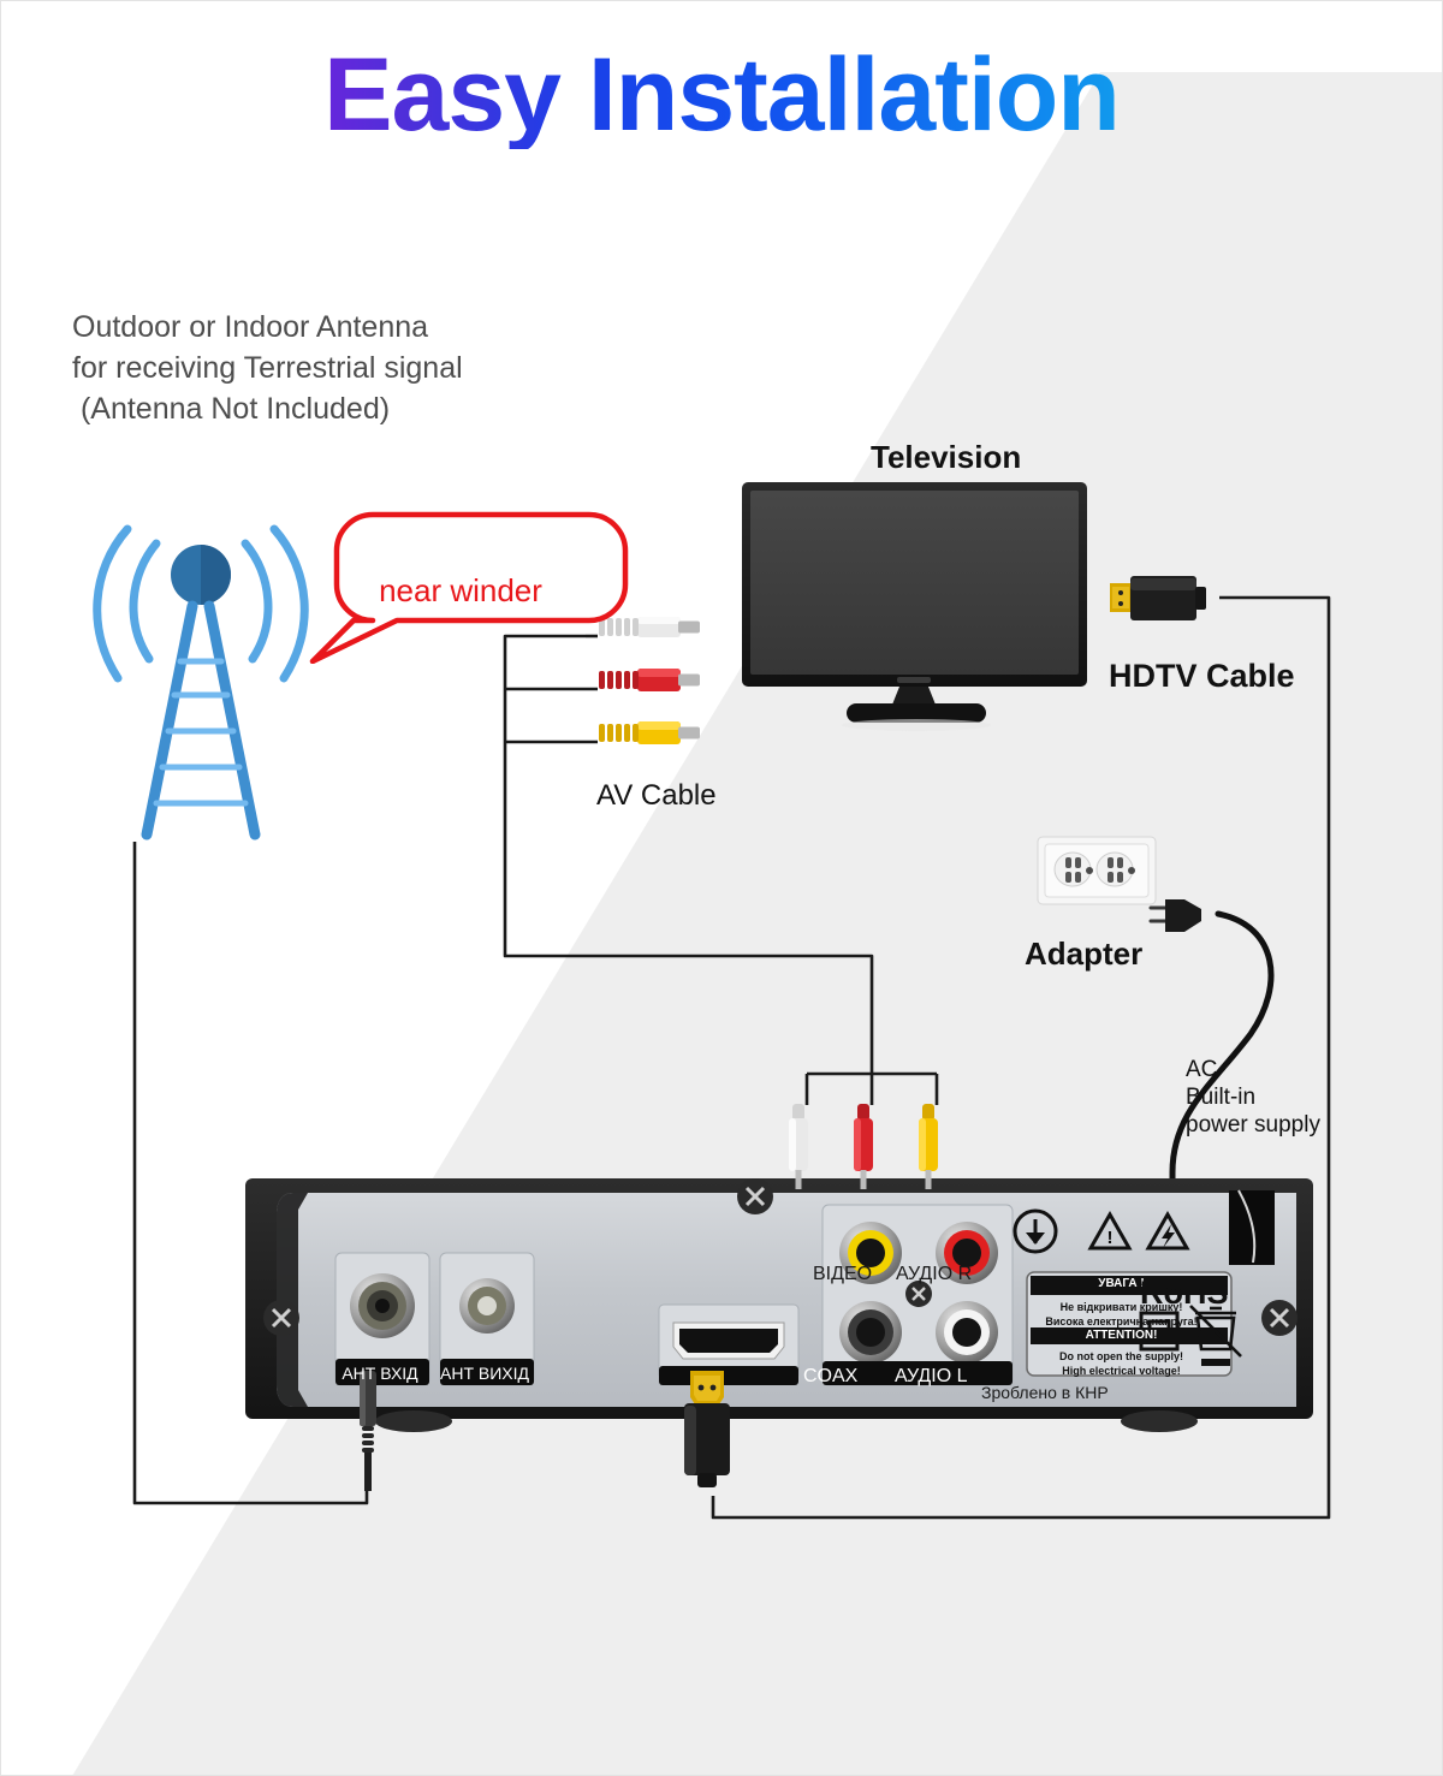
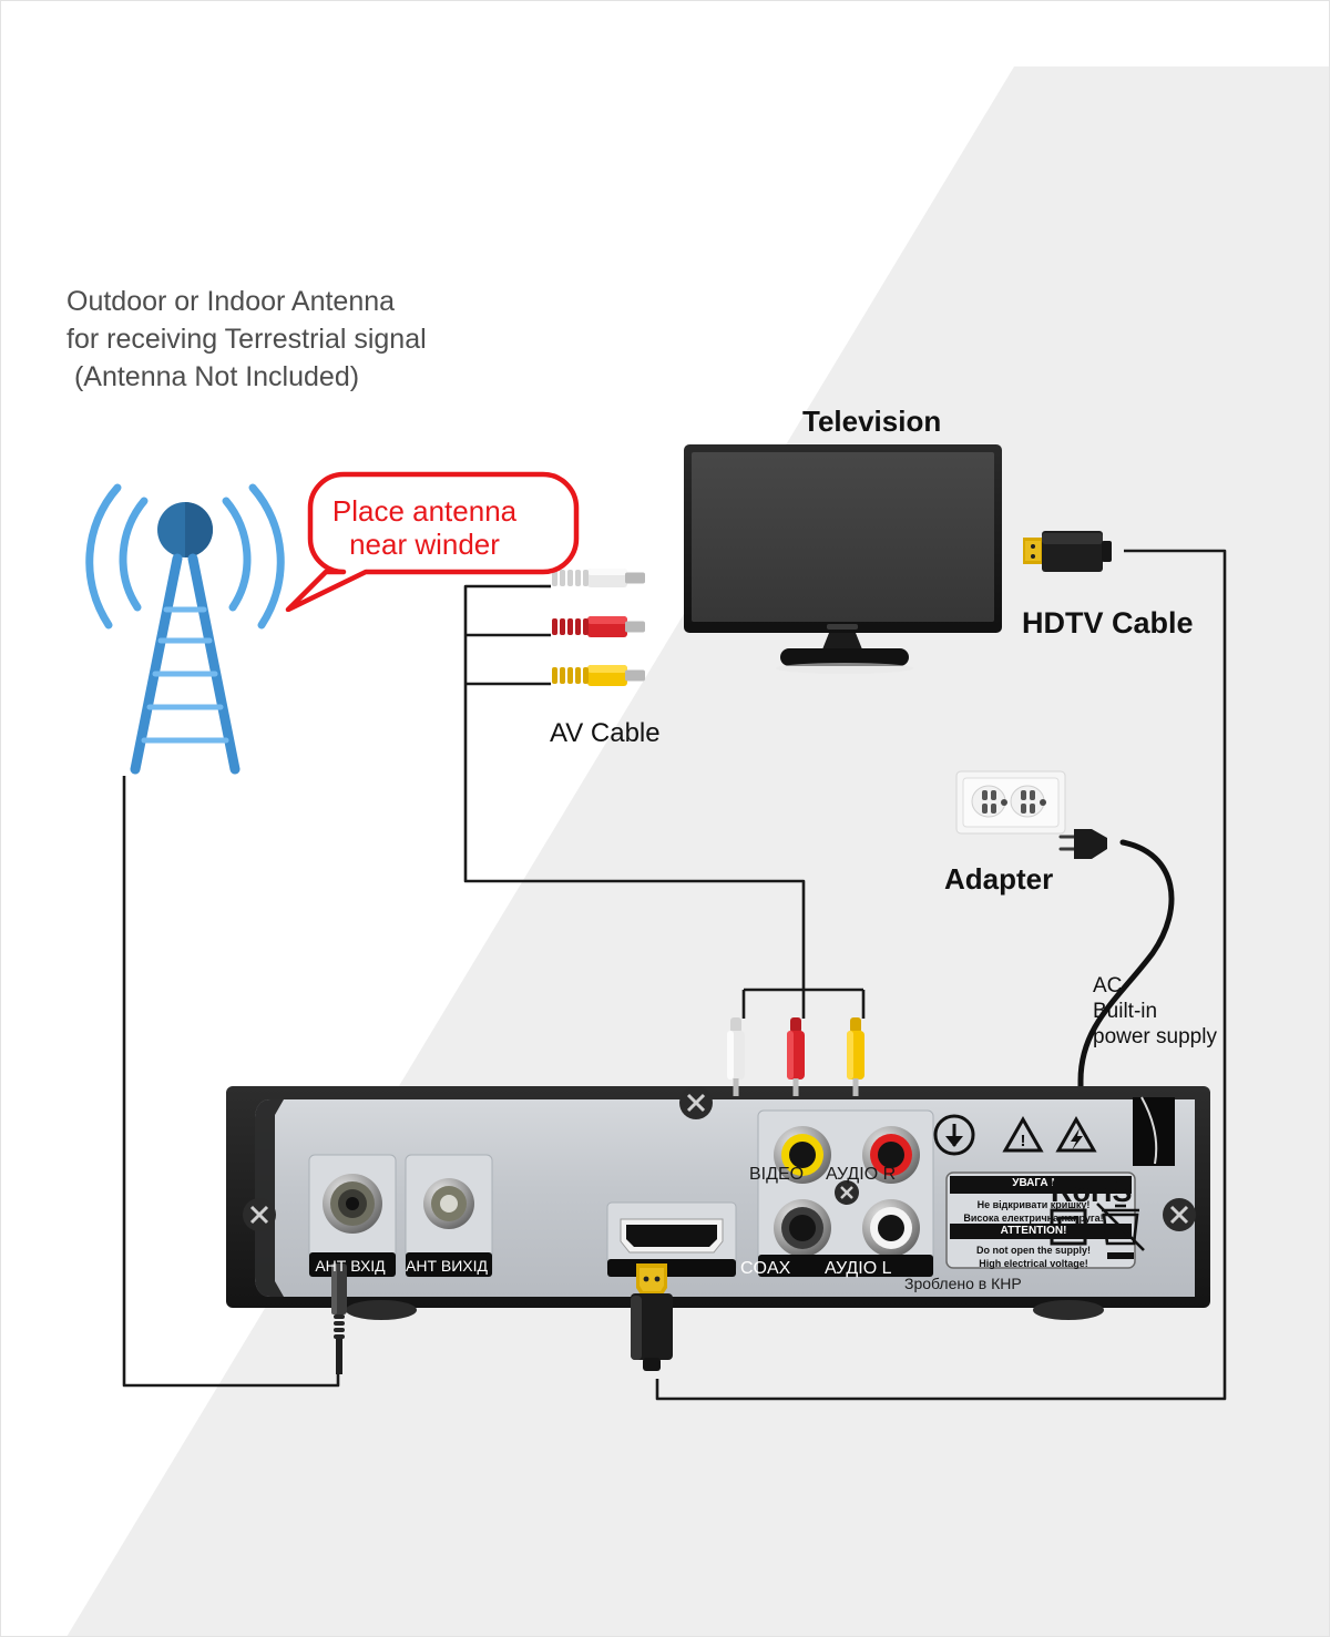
- Easy Installation
  Outdoor or Indoor Antenna
  for receiving Terrestrial signal
  (Antenna Not Included)
+ Place antenna
  near winder
  Television
  HDTV Cable
  AV Cable
  Adapter
  AC
  Built-in
  power supply
  !
  АНТ ВХІД
  АНТ ВИХІД
  ВІДЕО
  АУДІО R
  COAX
  АУДІО L
  УВАГА !
  Не відкривати кришку!
  Висока електрична напруга!
  ATTENTION!
  Do not open the supply!
  High electrical voltage!
  RoHS
  Зроблено в КНР
